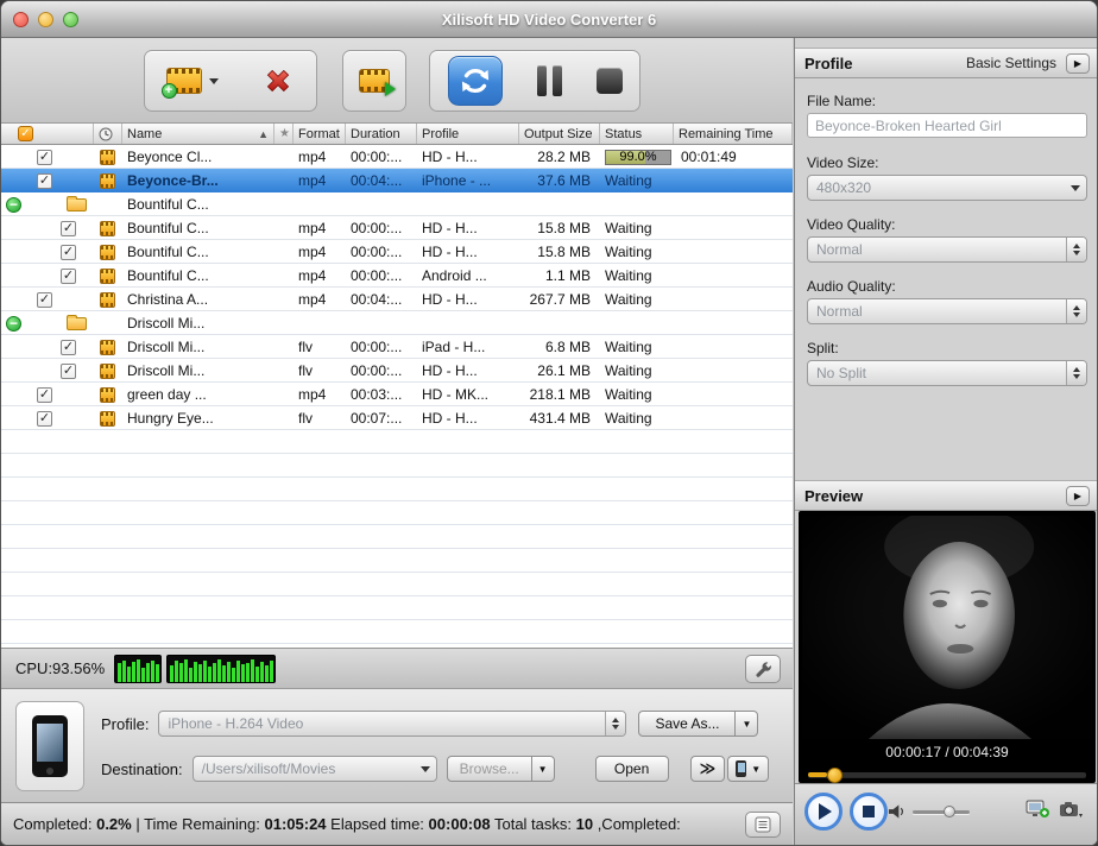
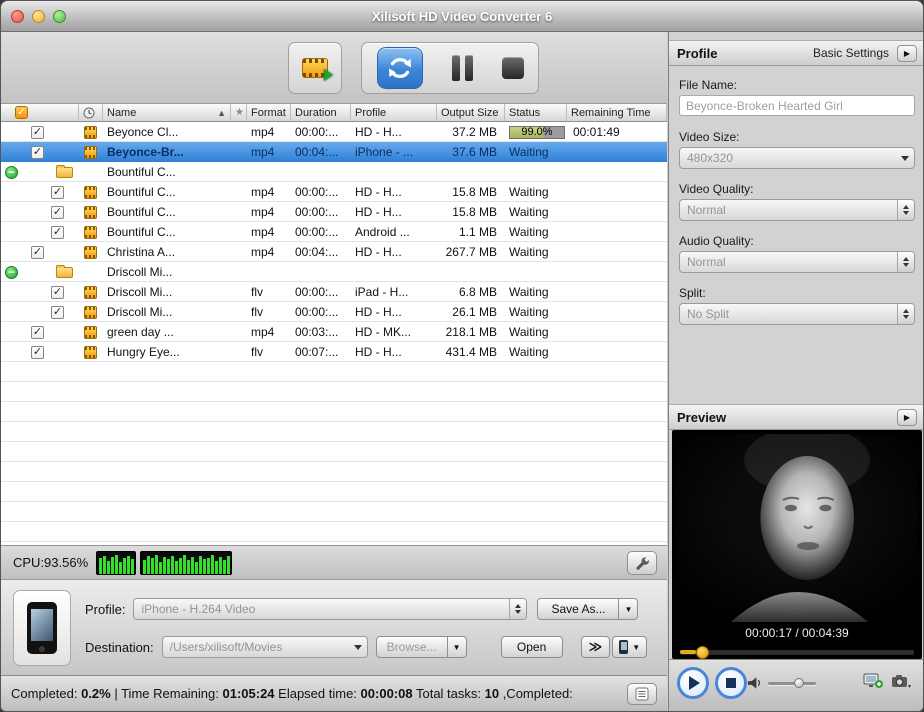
  Xilisoft HD Video Converter 6
- +
  ✓
  Name
  ▲
  ★
  Format
  Duration
  Profile
  Output Size
  Status
  Remaining Time
  ✓
  Beyonce Cl...
  mp4
  00:00:...
  HD - H...
- 28.2 MB
+ 37.2 MB
  99.0%
  00:01:49
  ✓
  Beyonce-Br...
  mp4
  00:04:...
  iPhone - ...
  37.6 MB
  Waiting
  −
  Bountiful C...
  ✓
  Bountiful C...
  mp4
  00:00:...
  HD - H...
  15.8 MB
  Waiting
  ✓
  Bountiful C...
  mp4
  00:00:...
  HD - H...
  15.8 MB
  Waiting
  ✓
  Bountiful C...
  mp4
  00:00:...
  Android ...
  1.1 MB
  Waiting
  ✓
  Christina A...
  mp4
  00:04:...
  HD - H...
  267.7 MB
  Waiting
  −
  Driscoll Mi...
  ✓
  Driscoll Mi...
  flv
  00:00:...
  iPad - H...
  6.8 MB
  Waiting
  ✓
  Driscoll Mi...
  flv
  00:00:...
  HD - H...
  26.1 MB
  Waiting
  ✓
  green day ...
  mp4
  00:03:...
  HD - MK...
  218.1 MB
  Waiting
  ✓
  Hungry Eye...
  flv
  00:07:...
  HD - H...
  431.4 MB
  Waiting
  CPU:93.56%
  Profile:
  iPhone - H.264 Video
  Save As...
  ▼
  Destination:
  /Users/xilisoft/Movies
  Browse...
  ▼
  Open
  ≫
  ▼
  Completed: 0.2% | Time Remaining: 01:05:24 Elapsed time: 00:00:08 Total tasks: 10 ,Completed:
  Profile
  Basic Settings
  ▶
  File Name:
  Beyonce-Broken Hearted Girl
  Video Size:
  480x320
  Video Quality:
  Normal
  Audio Quality:
  Normal
  Split:
  No Split
  Preview
  ▶
  00:00:17 / 00:04:39
